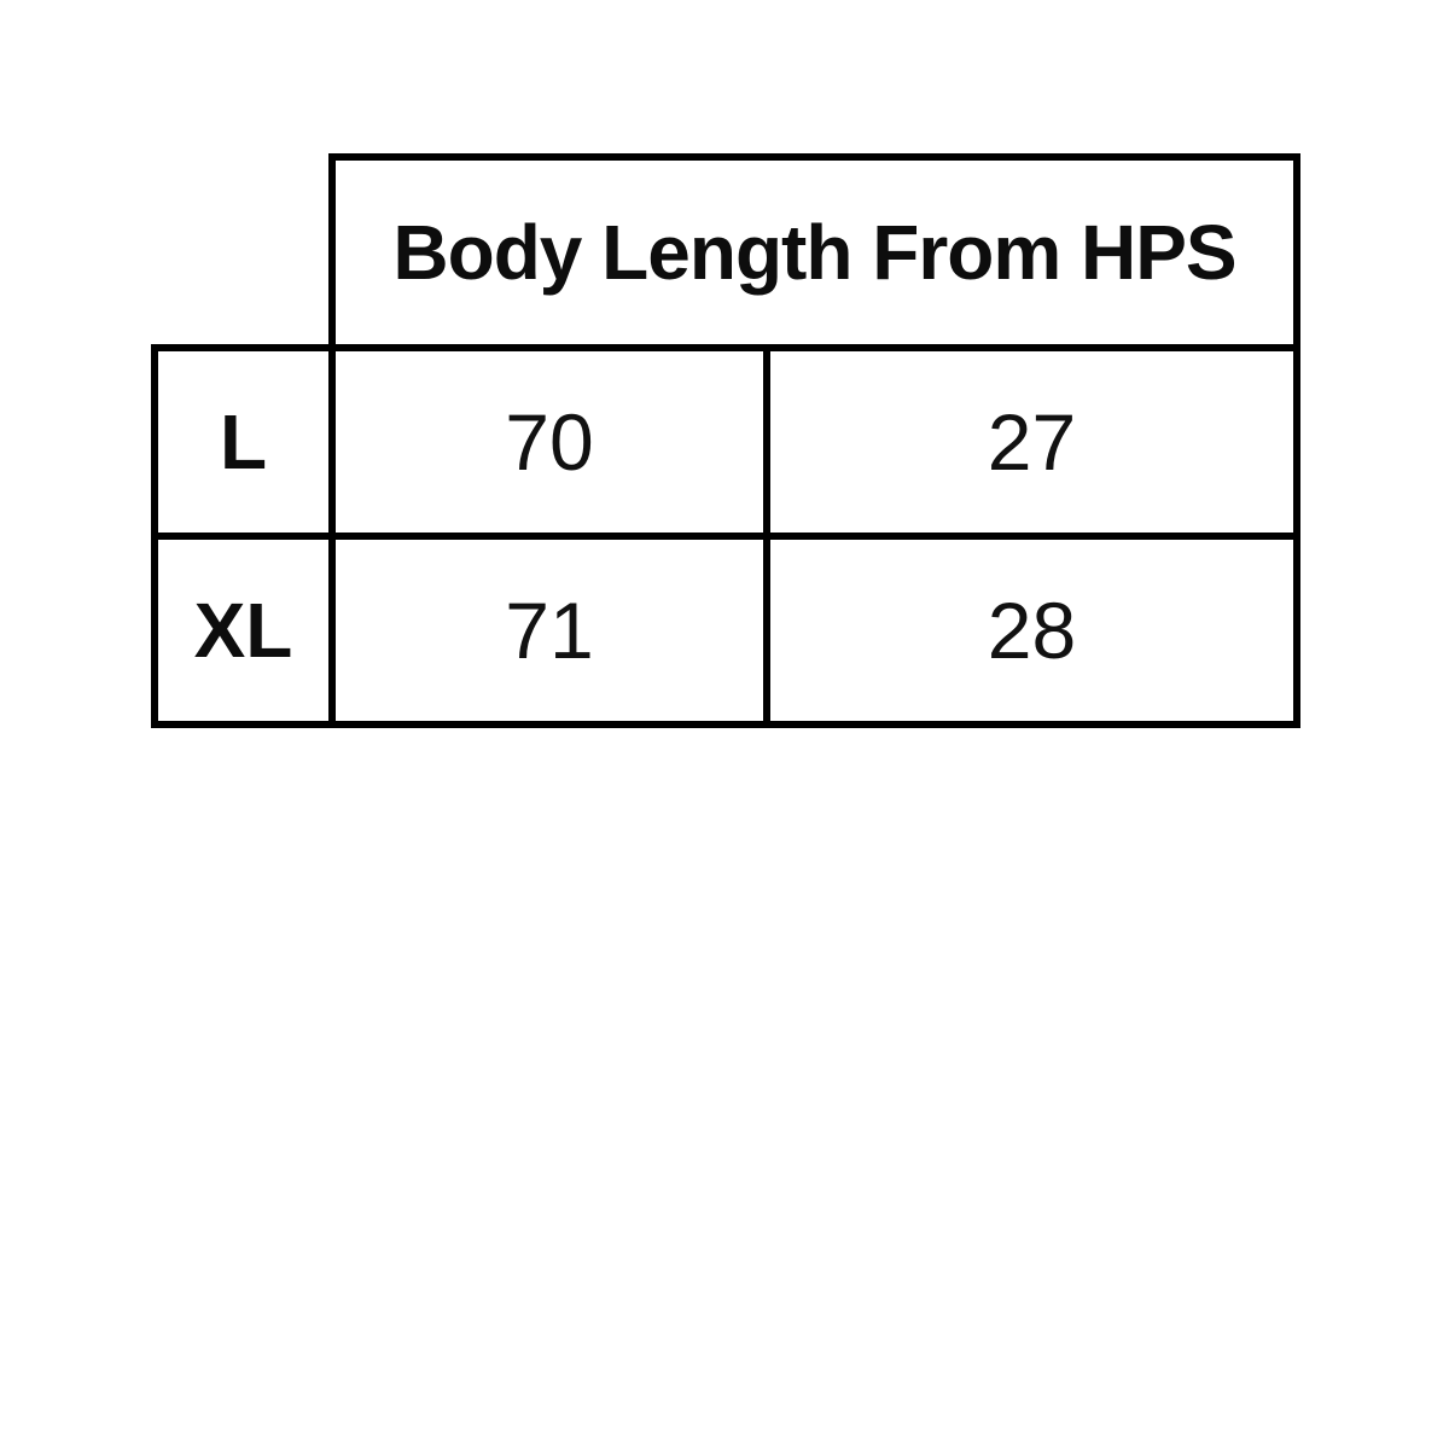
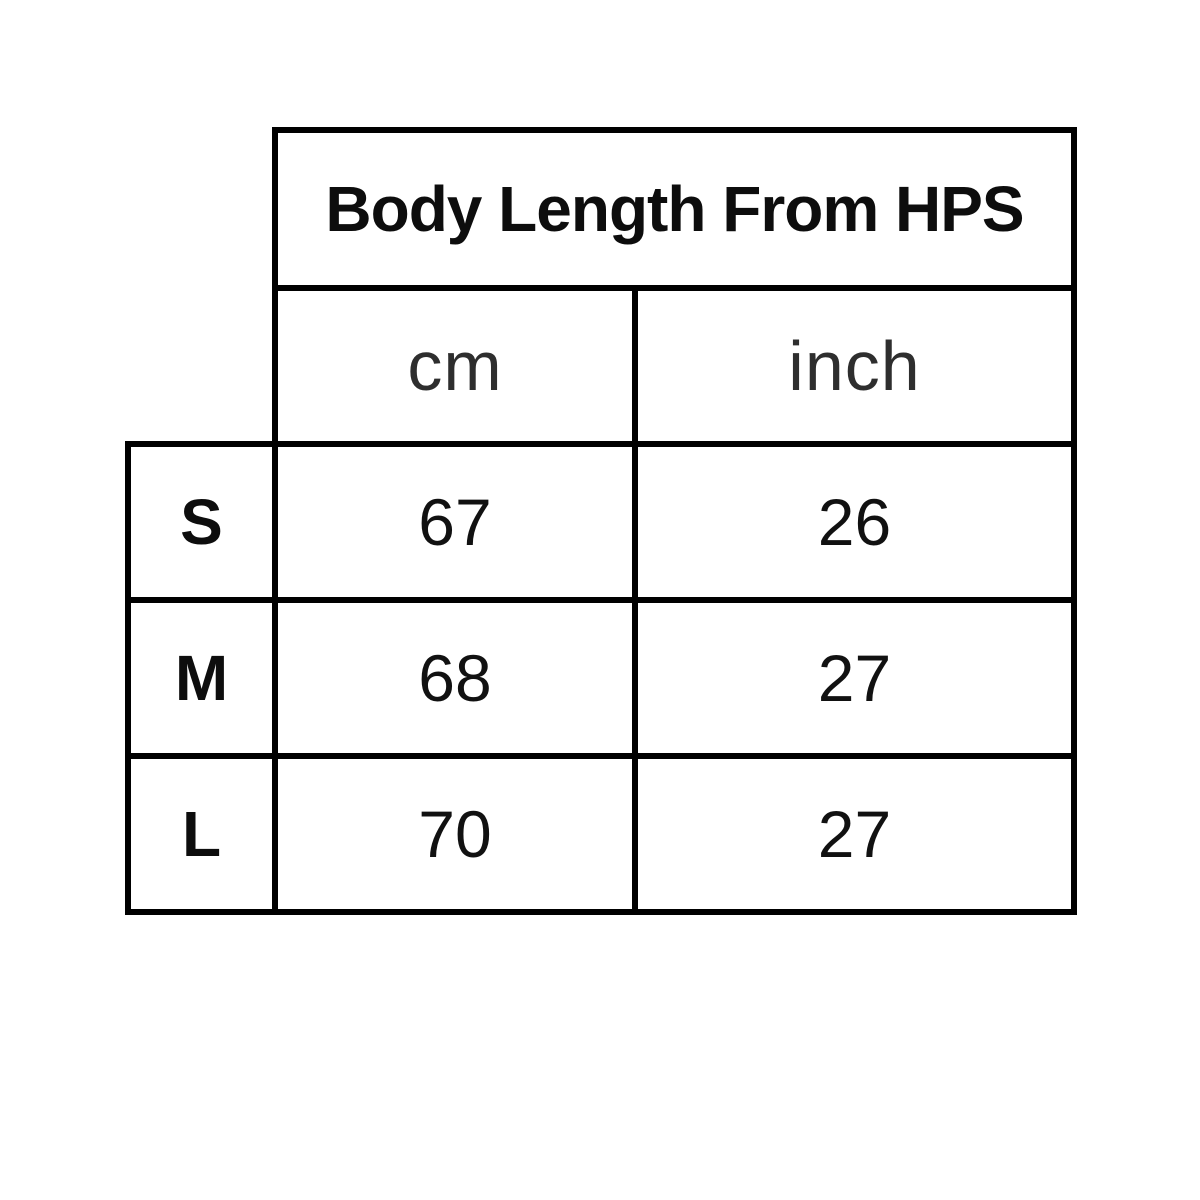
  	Body Length From HPS
+ 	cm	inch
+ S	67	26
+ M	68	27
  L	70	27
- XL	71	28
